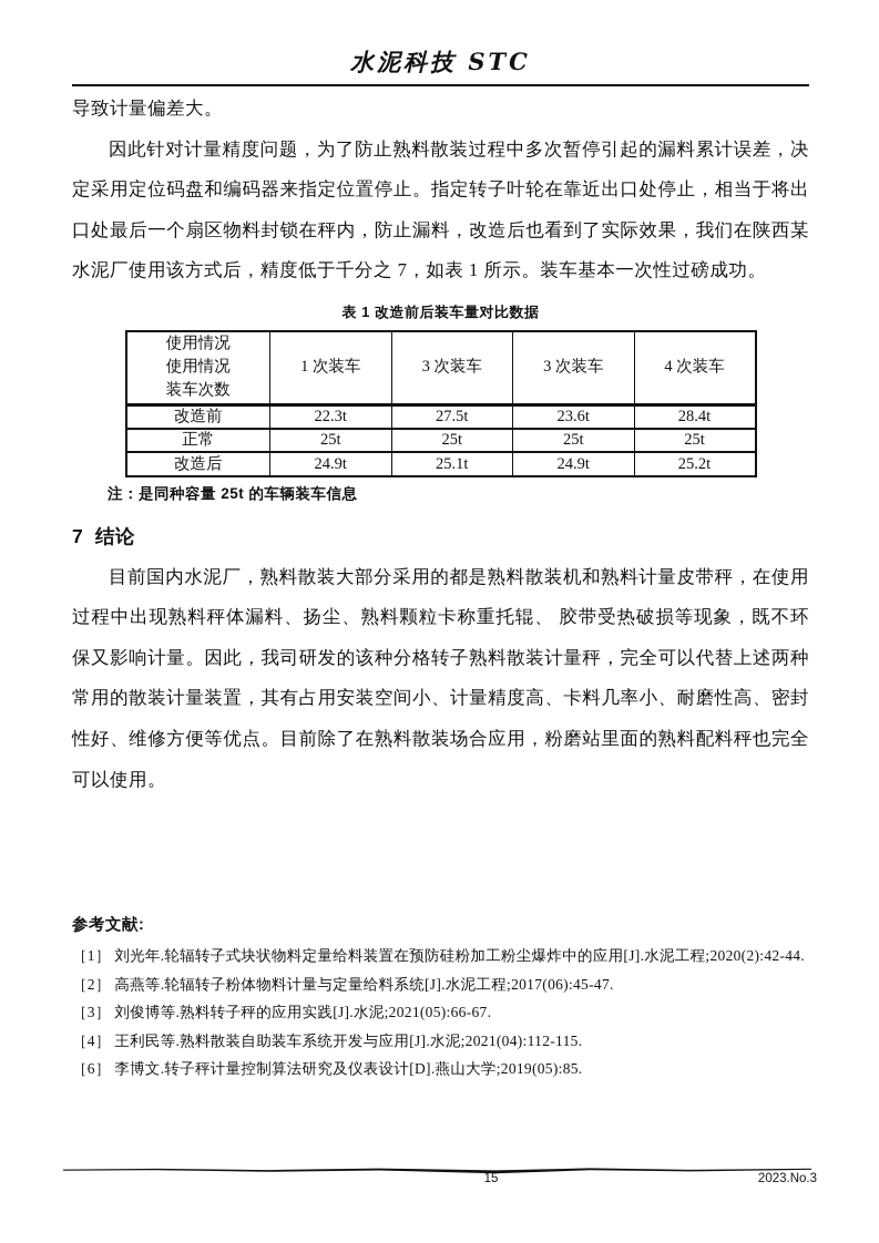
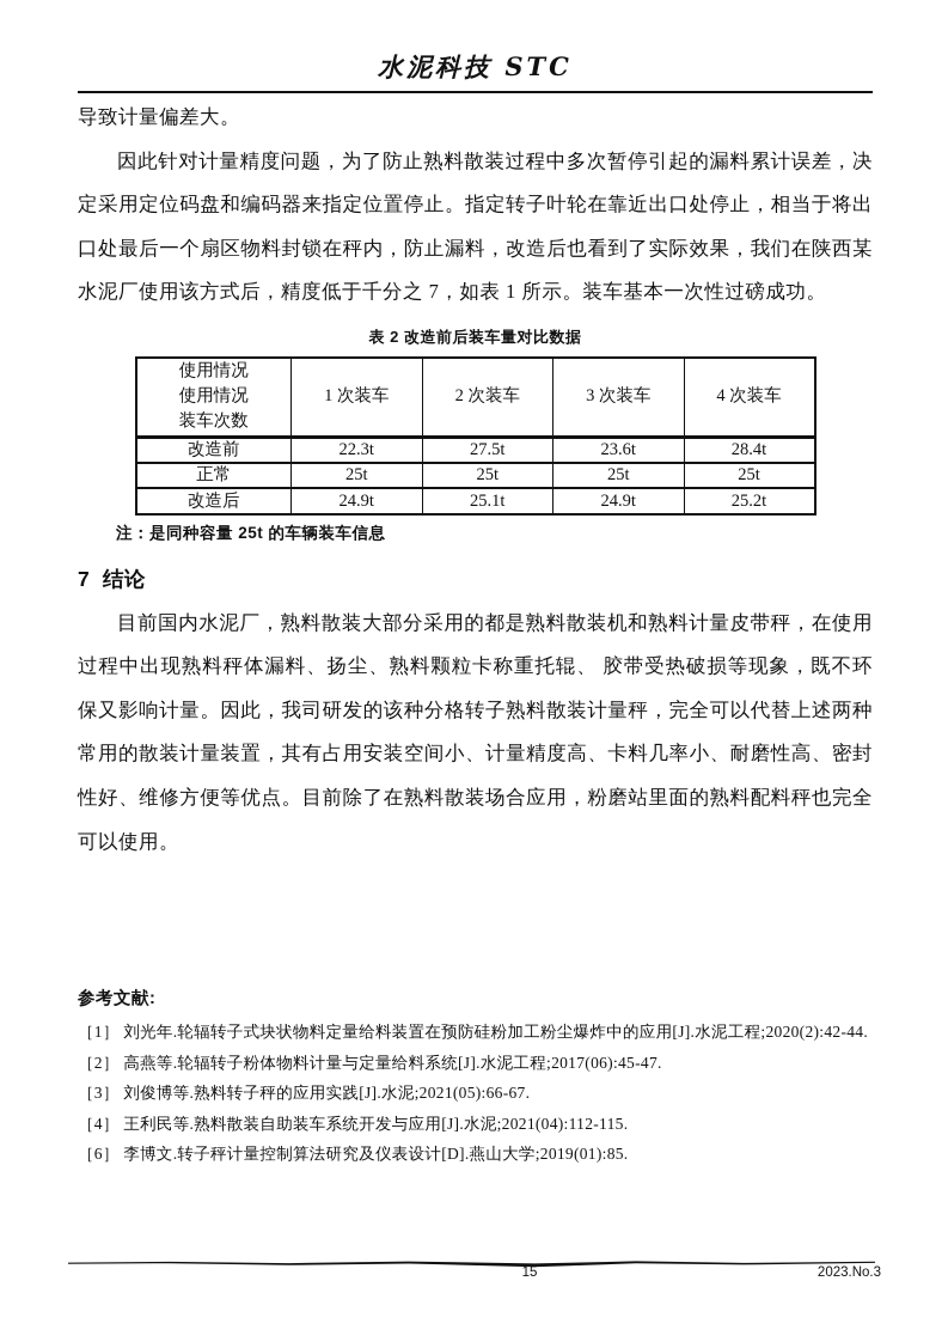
  水泥科技 STC
  导致计量偏差大。
  因此针对计量精度问题，为了防止熟料散装过程中多次暂停引起的漏料累计误差，决定采用定位码盘和编码器来指定位置停止。指定转子叶轮在靠近出口处停止，相当于将出口处最后一个扇区物料封锁在秤内，防止漏料，改造后也看到了实际效果，我们在陕西某水泥厂使用该方式后，精度低于千分之 7，如表 1 所示。装车基本一次性过磅成功。
- 表 1 改造前后装车量对比数据
+ 表 2 改造前后装车量对比数据
- 使用情况 使用情况 装车次数	1 次装车	3 次装车	3 次装车	4 次装车
+ 使用情况 使用情况 装车次数	1 次装车	2 次装车	3 次装车	4 次装车
  改造前	22.3t	27.5t	23.6t	28.4t
  正常	25t	25t	25t	25t
  改造后	24.9t	25.1t	24.9t	25.2t
  注：是同种容量 25t 的车辆装车信息
  7 结论
  目前国内水泥厂，熟料散装大部分采用的都是熟料散装机和熟料计量皮带秤，在使用过程中出现熟料秤体漏料、扬尘、熟料颗粒卡称重托辊、 胶带受热破损等现象，既不环保又影响计量。因此，我司研发的该种分格转子熟料散装计量秤，完全可以代替上述两种常用的散装计量装置，其有占用安装空间小、计量精度高、卡料几率小、耐磨性高、密封性好、维修方便等优点。目前除了在熟料散装场合应用，粉磨站里面的熟料配料秤也完全可以使用。
  参考文献:
  ［1］ 刘光年.轮辐转子式块状物料定量给料装置在预防硅粉加工粉尘爆炸中的应用[J].水泥工程;2020(2):42-44.
  ［2］ 高燕等.轮辐转子粉体物料计量与定量给料系统[J].水泥工程;2017(06):45-47.
  ［3］ 刘俊博等.熟料转子秤的应用实践[J].水泥;2021(05):66-67.
  ［4］ 王利民等.熟料散装自助装车系统开发与应用[J].水泥;2021(04):112-115.
- ［6］ 李博文.转子秤计量控制算法研究及仪表设计[D].燕山大学;2019(05):85.
+ ［6］ 李博文.转子秤计量控制算法研究及仪表设计[D].燕山大学;2019(01):85.
  15
  2023.No.3
